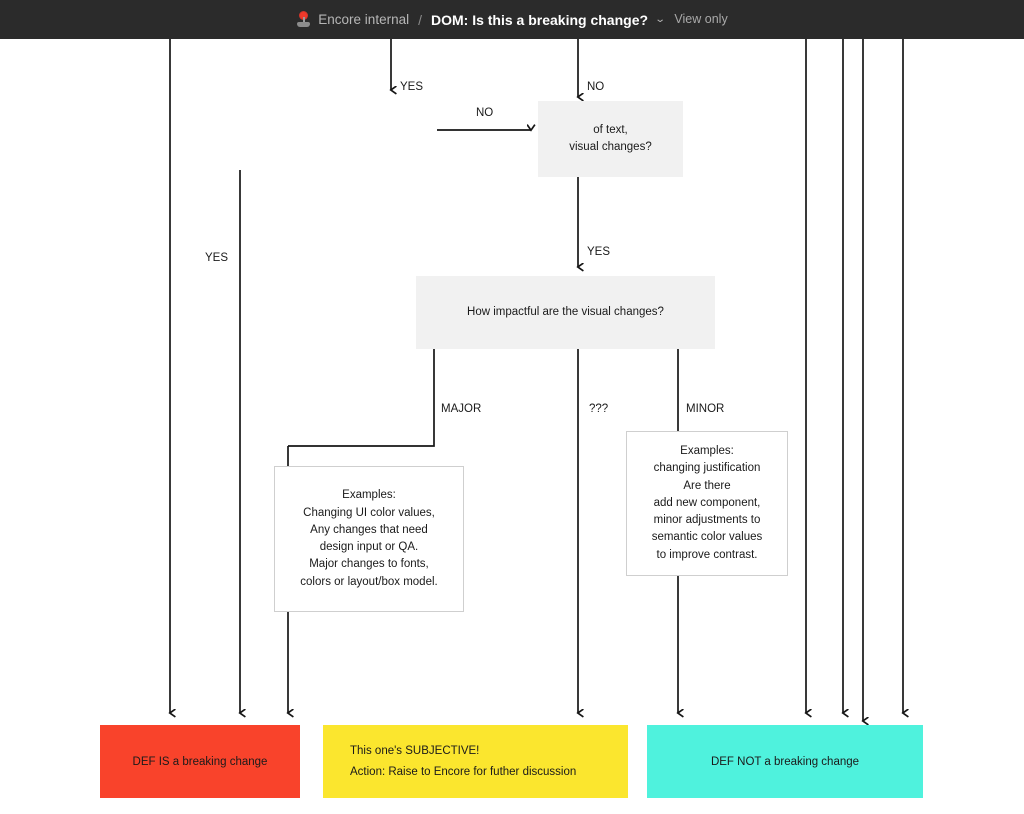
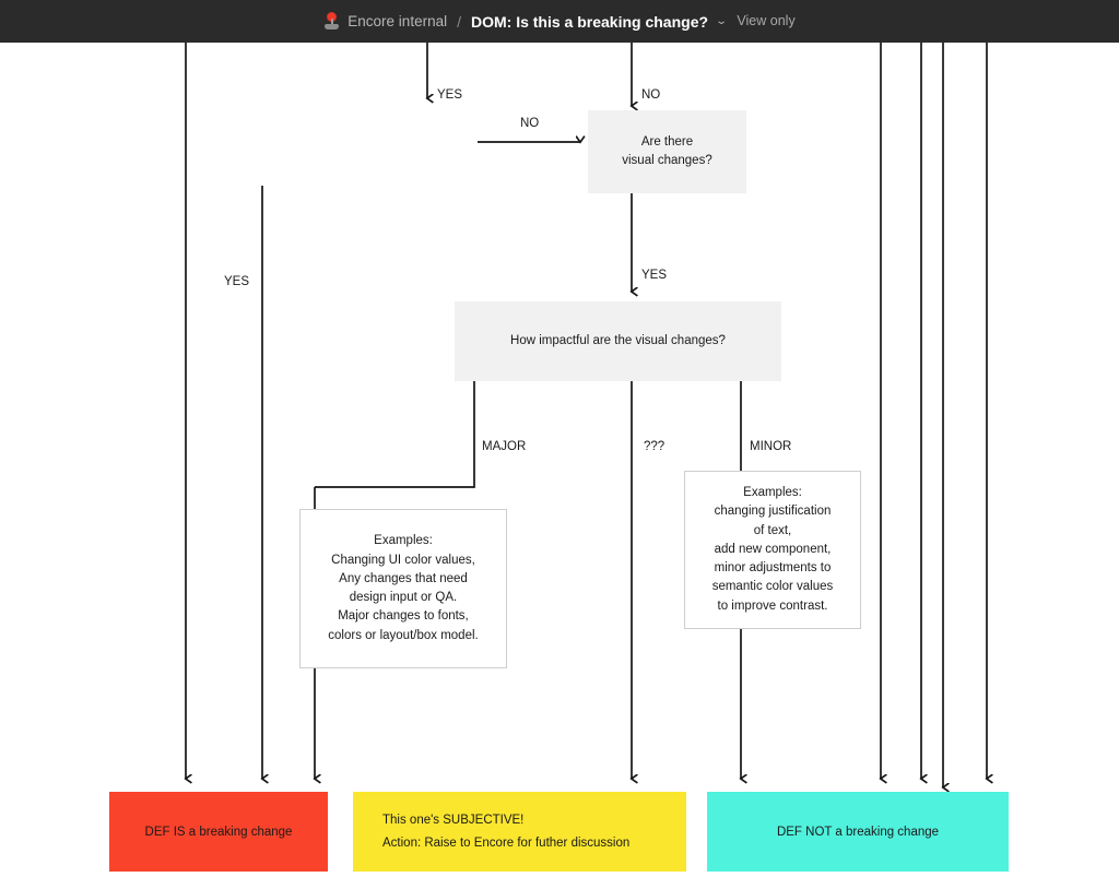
  Encore internal
  /
  DOM: Is this a breaking change?
  ⌄
  View only
  YES
  NO
  NO
  YES
  YES
  MAJOR
  ???
  MINOR
- of text,
+ Are there
  visual changes?
  How impactful are the visual changes?
  Examples:
  Changing UI color values,
  Any changes that need
  design input or QA.
  Major changes to fonts,
  colors or layout/box model.
  Examples:
  changing justification
- Are there
+ of text,
  add new component,
  minor adjustments to
  semantic color values
  to improve contrast.
  DEF IS a breaking change
  This one's SUBJECTIVE!
  Action: Raise to Encore for futher discussion
  DEF NOT a breaking change
